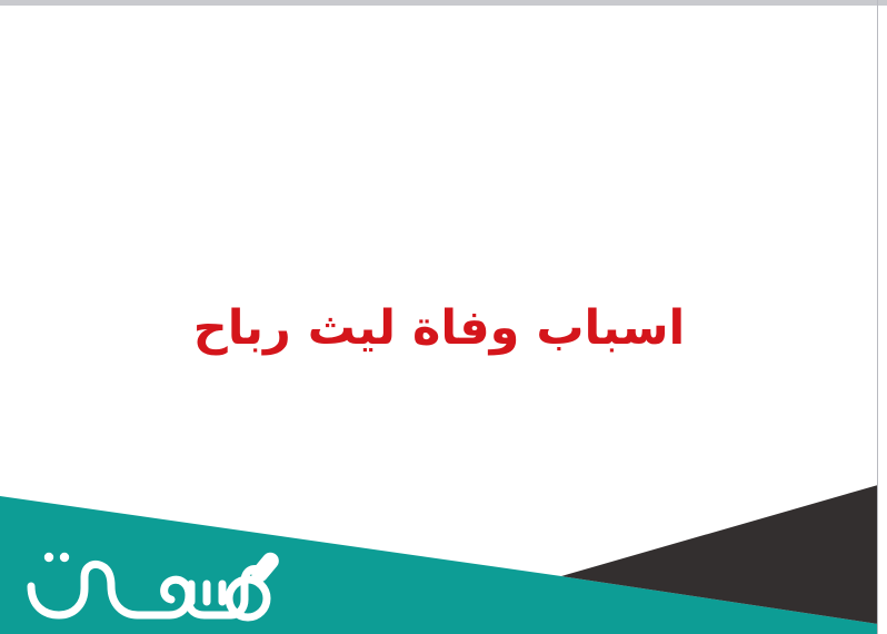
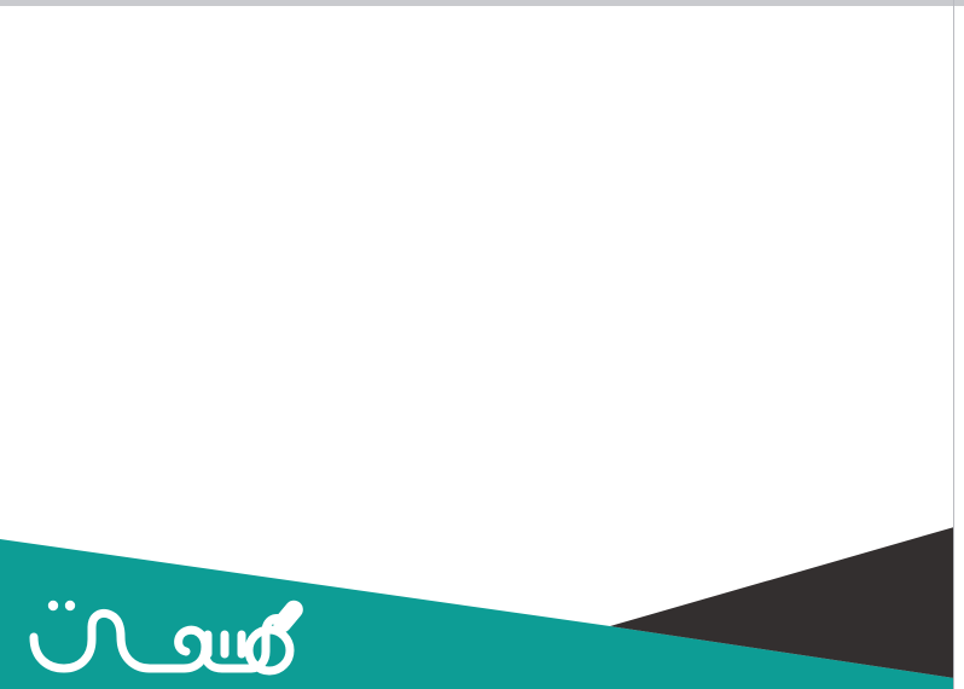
- اسباب وفاة ليث رباح
